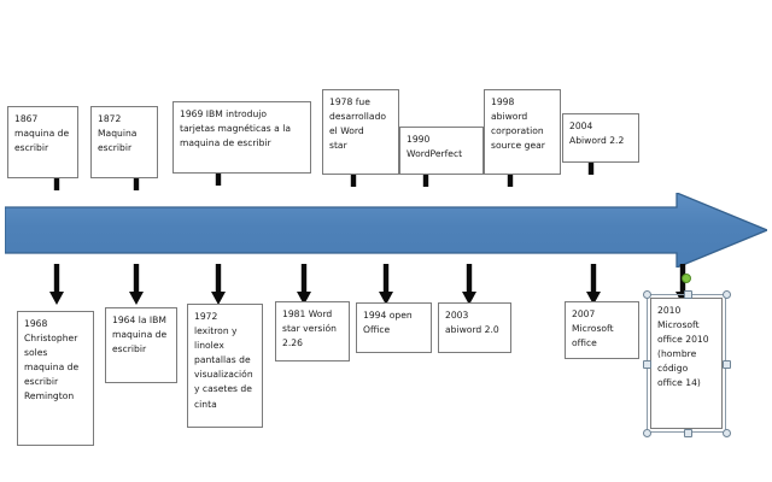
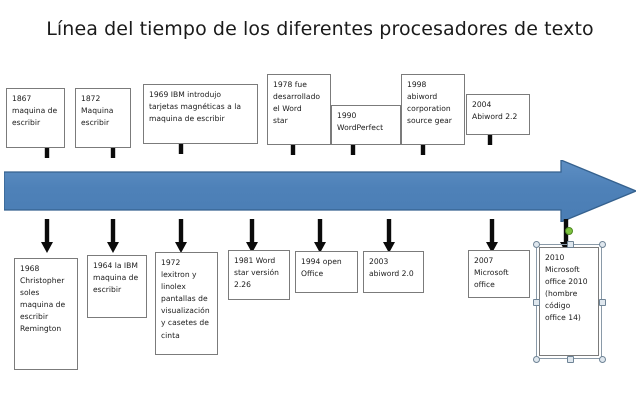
+ Línea del tiempo de los diferentes procesadores de texto
  1867
  maquina de
  escribir
  1872
  Maquina
  escribir
  1969 IBM introdujo
  tarjetas magnéticas a la
  maquina de escribir
  1978 fue
  desarrollado
  el Word
  star
  1990
  WordPerfect
  1998
  abiword
  corporation
  source gear
  2004
  Abiword 2.2
  1968
  Christopher
  soles
  maquina de
  escribir
  Remington
  1964 la IBM
  maquina de
  escribir
  1972
  lexitron y
  linolex
  pantallas de
  visualización
  y casetes de
  cinta
  1981 Word
  star versión
  2.26
  1994 open
  Office
  2003
  abiword 2.0
  2007
  Microsoft
  office
  2010
  Microsoft
  office 2010
  (hombre
  código
  office 14)
